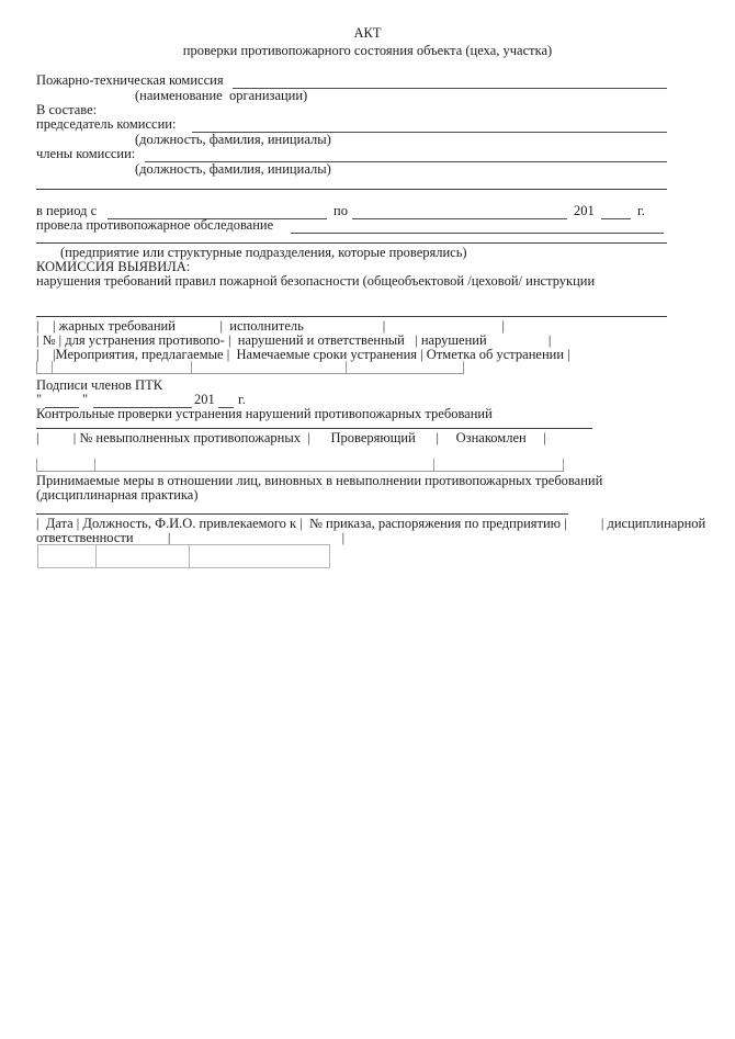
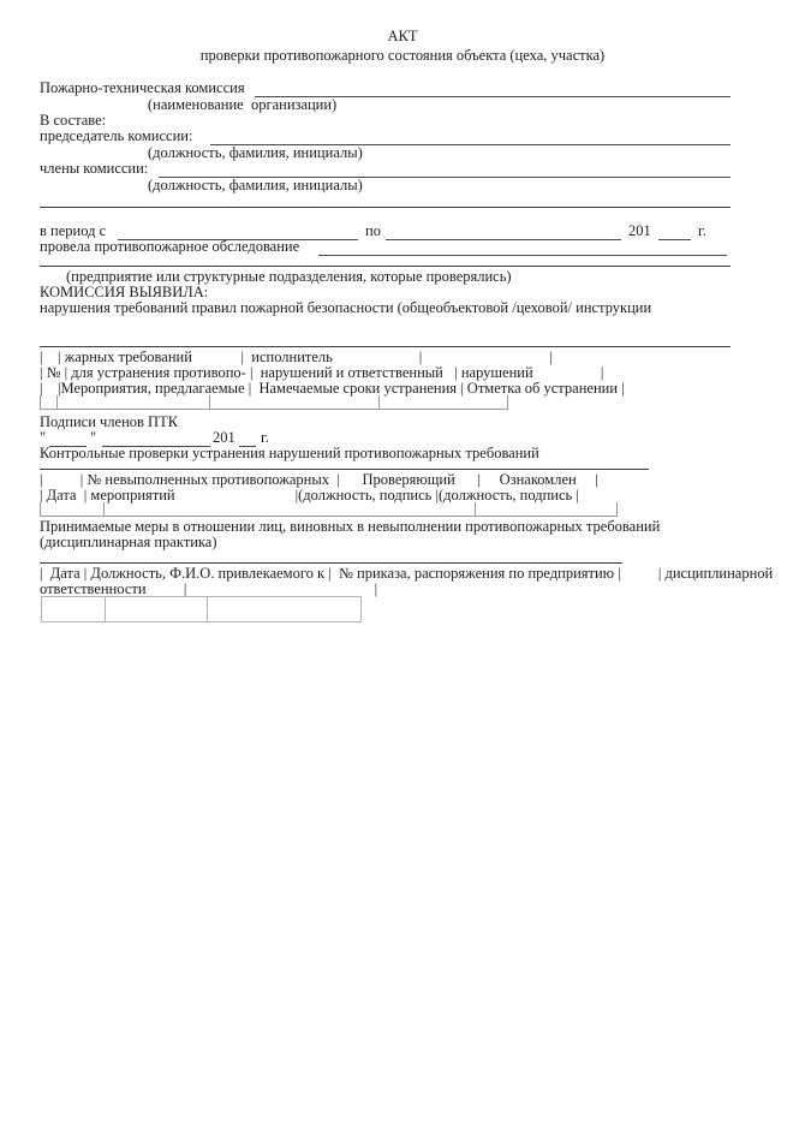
  АКТ
  проверки противопожарного состояния объекта (цеха, участка)
  Пожарно-техническая комиссия
  (наименование организации)
  В составе:
  председатель комиссии:
  (должность, фамилия, инициалы)
  члены комиссии:
  (должность, фамилия, инициалы)
  в период с
  по
  201
  г.
  провела противопожарное обследование
  (предприятие или структурные подразделения, которые проверялись)
  КОМИССИЯ ВЫЯВИЛА:
  нарушения требований правил пожарной безопасности (общеобъектовой /цеховой/ инструкции
  | | жарных требований | исполнитель | |
  | № | для устранения противопо- | нарушений и ответственный | нарушений |
  | |Мероприятия, предлагаемые | Намечаемые сроки устранения | Отметка об устранении |
  Подписи членов ПТК
  "
  "
  201
  г.
  Контрольные проверки устранения нарушений противопожарных требований
  | | № невыполненных противопожарных | Проверяющий | Ознакомлен |
+ | Дата | мероприятий |(должность, подпись |(должность, подпись |
  Принимаемые меры в отношении лиц, виновных в невыполнении противопожарных требований
  (дисциплинарная практика)
  | Дата | Должность, Ф.И.О. привлекаемого к | № приказа, распоряжения по предприятию | | дисциплинарной
  ответственности | |
